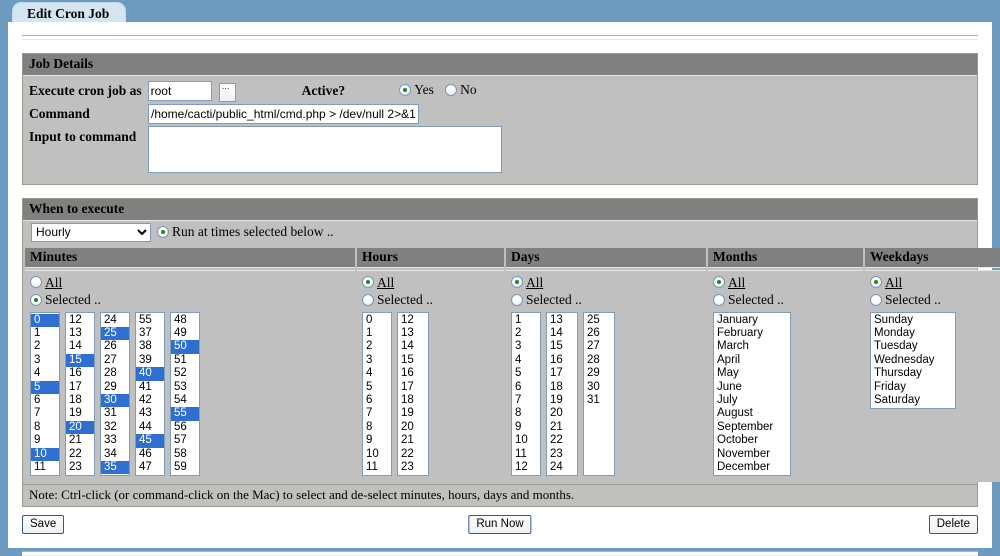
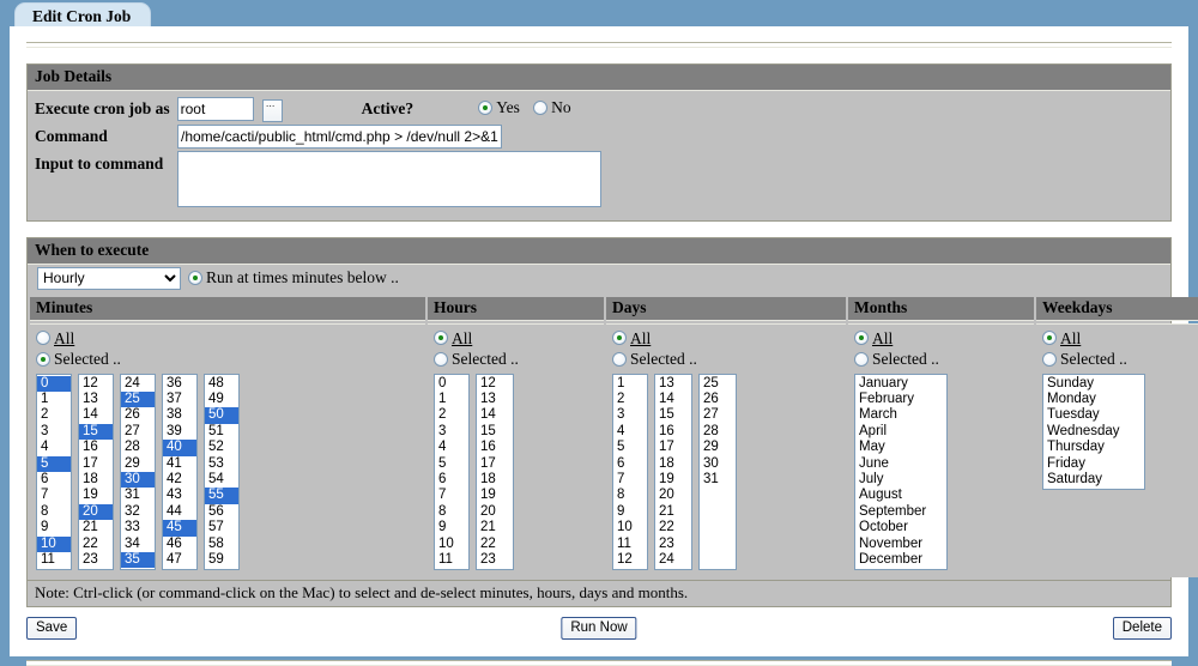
  Edit Cron Job
  Job Details
  Execute cron job as	root	Active?	Yes No
  Command	php /home/cacti/public_html/cmd.php > /dev/null 2
  Input to command
  When to execute
  Hourly
- Run at times selected below ..
+ Run at times minutes below ..
  Minutes	Hours	Days	Months	Weekdays
- All Selected .. 01234567891011 121314151617181920212223 242526272829303132333435 553738394041424344454647 484950515253545556575859	All Selected .. 01234567891011 121314151617181920212223	All Selected .. 123456789101112 131415161718192021222324 25262728293031	All Selected .. JanuaryFebruaryMarchAprilMayJuneJulyAugustSeptemberOctoberNovemberDecember	All Selected .. SundayMondayTuesdayWednesdayThursdayFridaySaturday
+ All Selected .. 01234567891011 121314151617181920212223 242526272829303132333435 363738394041424344454647 484950515253545556575859	All Selected .. 01234567891011 121314151617181920212223	All Selected .. 123456789101112 131415161718192021222324 25262728293031	All Selected .. JanuaryFebruaryMarchAprilMayJuneJulyAugustSeptemberOctoberNovemberDecember	All Selected .. SundayMondayTuesdayWednesdayThursdayFridaySaturday
  Note: Ctrl-click (or command-click on the Mac) to select and de-select minutes, hours, days and months.
  Save
  Run Now
  Delete
